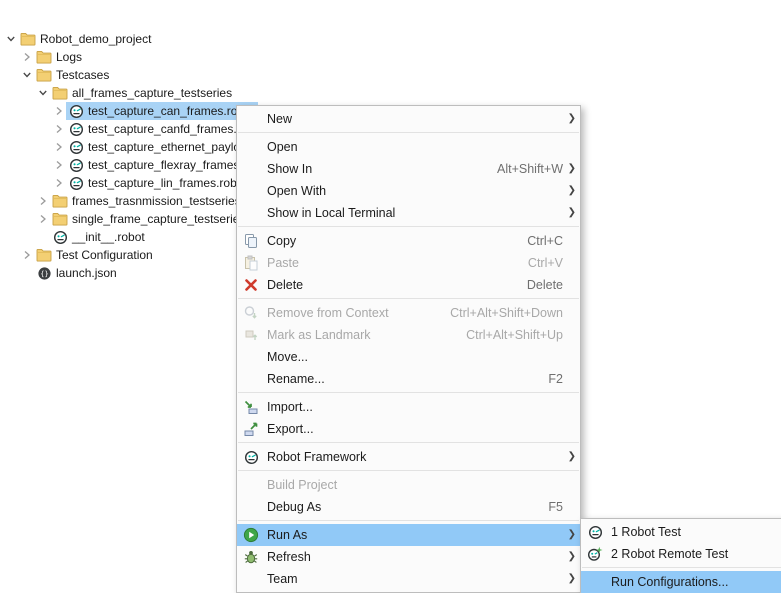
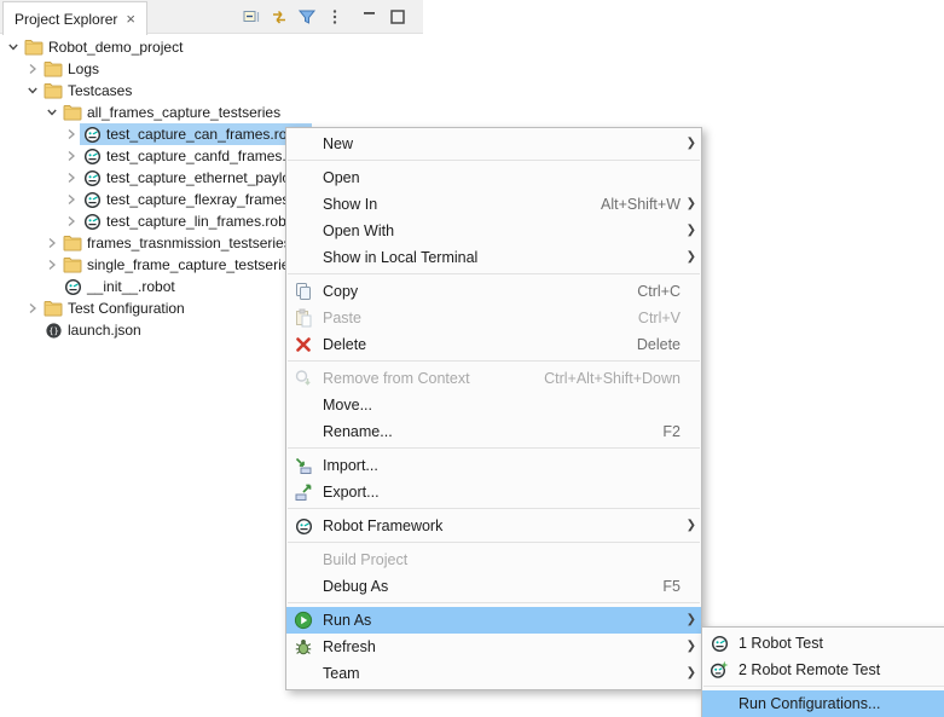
+ Project Explorer
+ ×
  Robot_demo_project
  Logs
  Testcases
  all_frames_capture_testseries
  test_capture_can_frames.ro
  test_capture_canfd_frames
  test_capture_ethernet_payl
  test_capture_flexray_frame
  test_capture_lin_frames.rob
  frames_trasnmission_testserie
  single_frame_capture_testseri
  __init__.robot
  Test Configuration
  {}
  launch.json
  New
  ❯
  Open
  Show In
  Alt+Shift+W
  ❯
  Open With
  ❯
  Show in Local Terminal
  ❯
  Copy
  Ctrl+C
  Paste
  Ctrl+V
  Delete
  Delete
  Remove from Context
  Ctrl+Alt+Shift+Down
- Mark as Landmark
- Ctrl+Alt+Shift+Up
  Move...
  Rename...
  F2
  Import...
  Export...
  Robot Framework
  ❯
  Build Project
  Debug As
  F5
  Run As
  ❯
  Refresh
  ❯
  Team
  ❯
  1 Robot Test
  2 Robot Remote Test
  Run Configurations...
